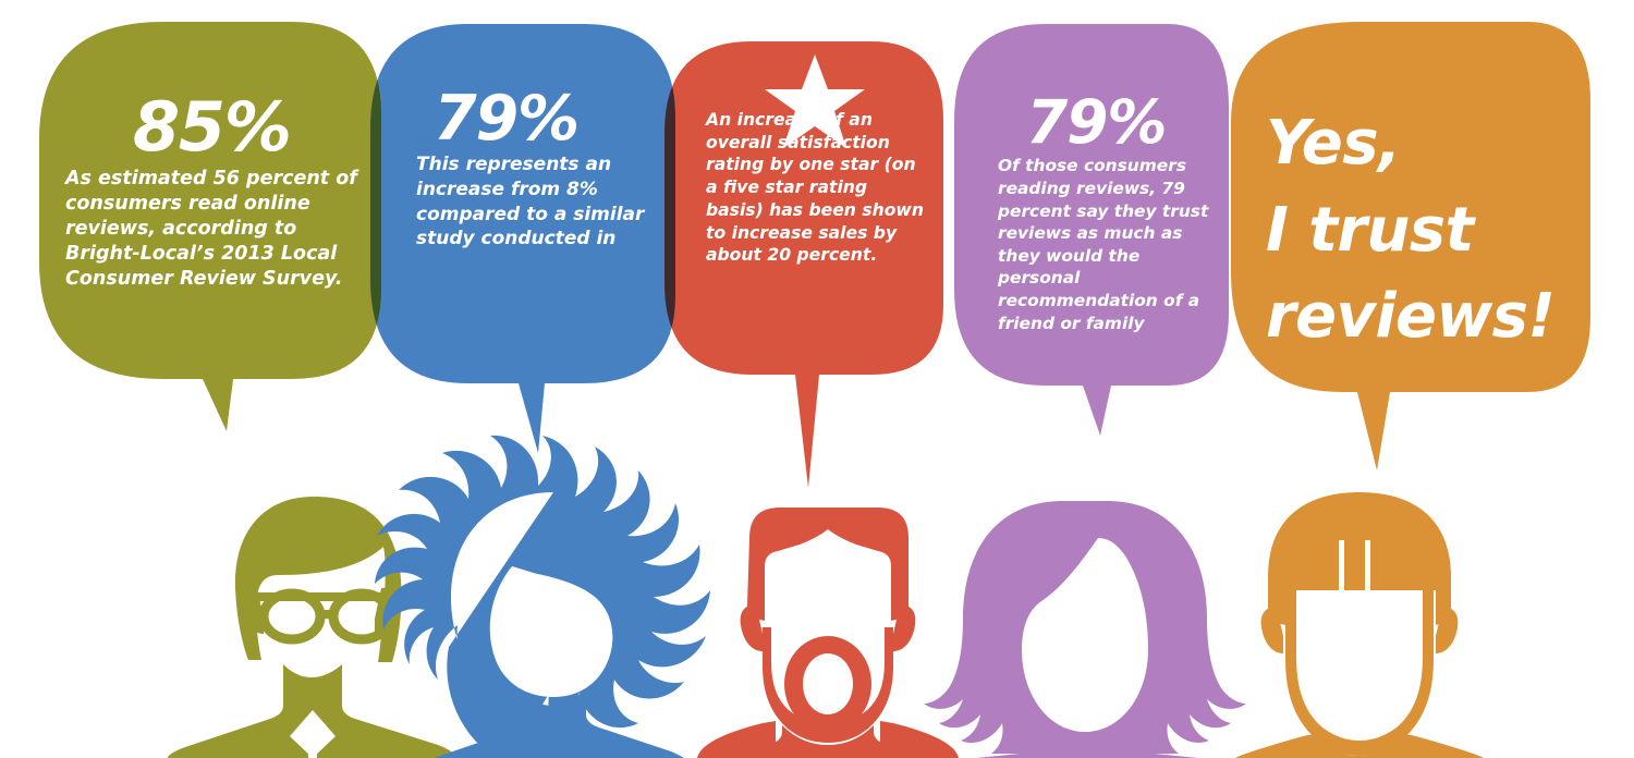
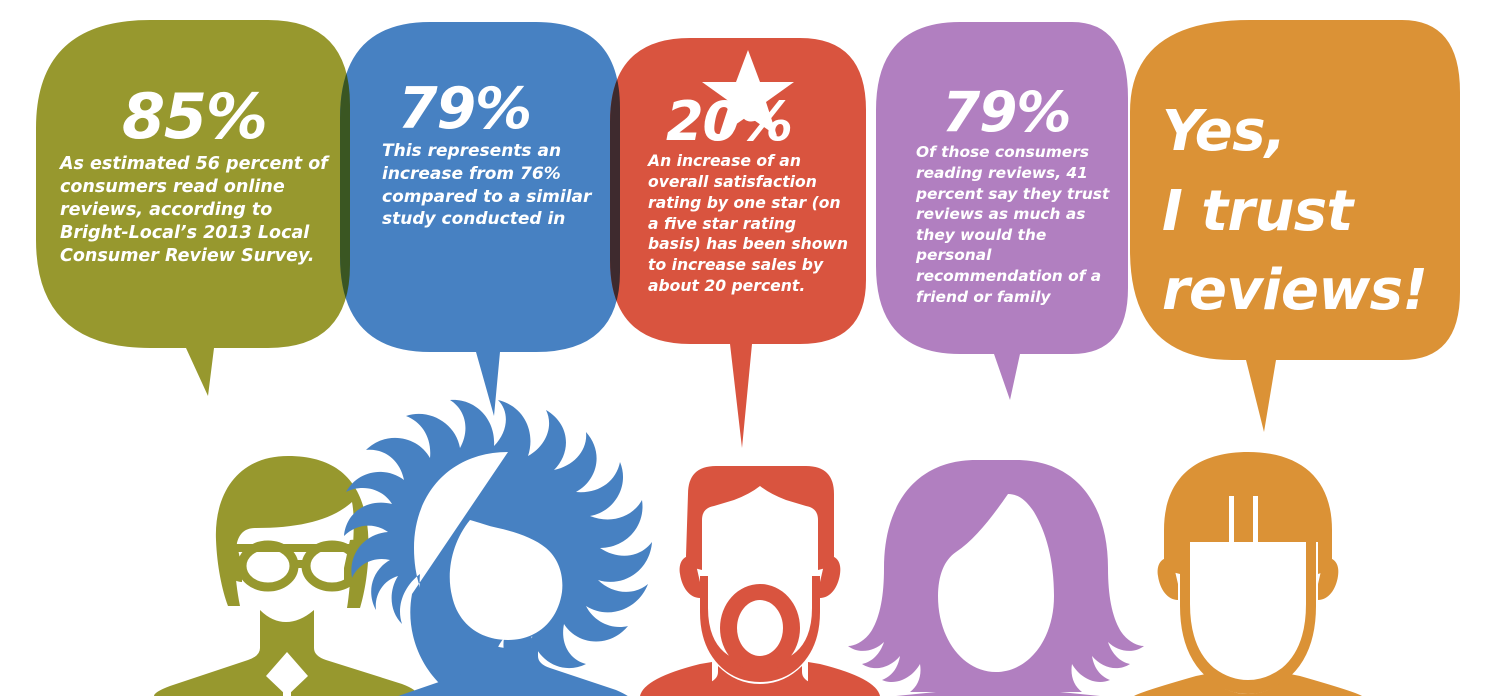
  85%
  As estimated 56 percent of consumers read online reviews, according to Bright-Local’s 2013 Local Consumer Review Survey.
  79%
- This represents an increase from 8% compared to a similar study conducted in
+ This represents an increase from 76% compared to a similar study conducted in
+ 20%
  An increase of an overall satisfaction rating by one star (on a five star rating basis) has been shown to increase sales by about 20 percent.
  79%
- Of those consumers reading reviews, 79 percent say they trust reviews as much as they would the personal recommendation of a friend or family
+ Of those consumers reading reviews, 41 percent say they trust reviews as much as they would the personal recommendation of a friend or family
  Yes,
  I trust
  reviews!
